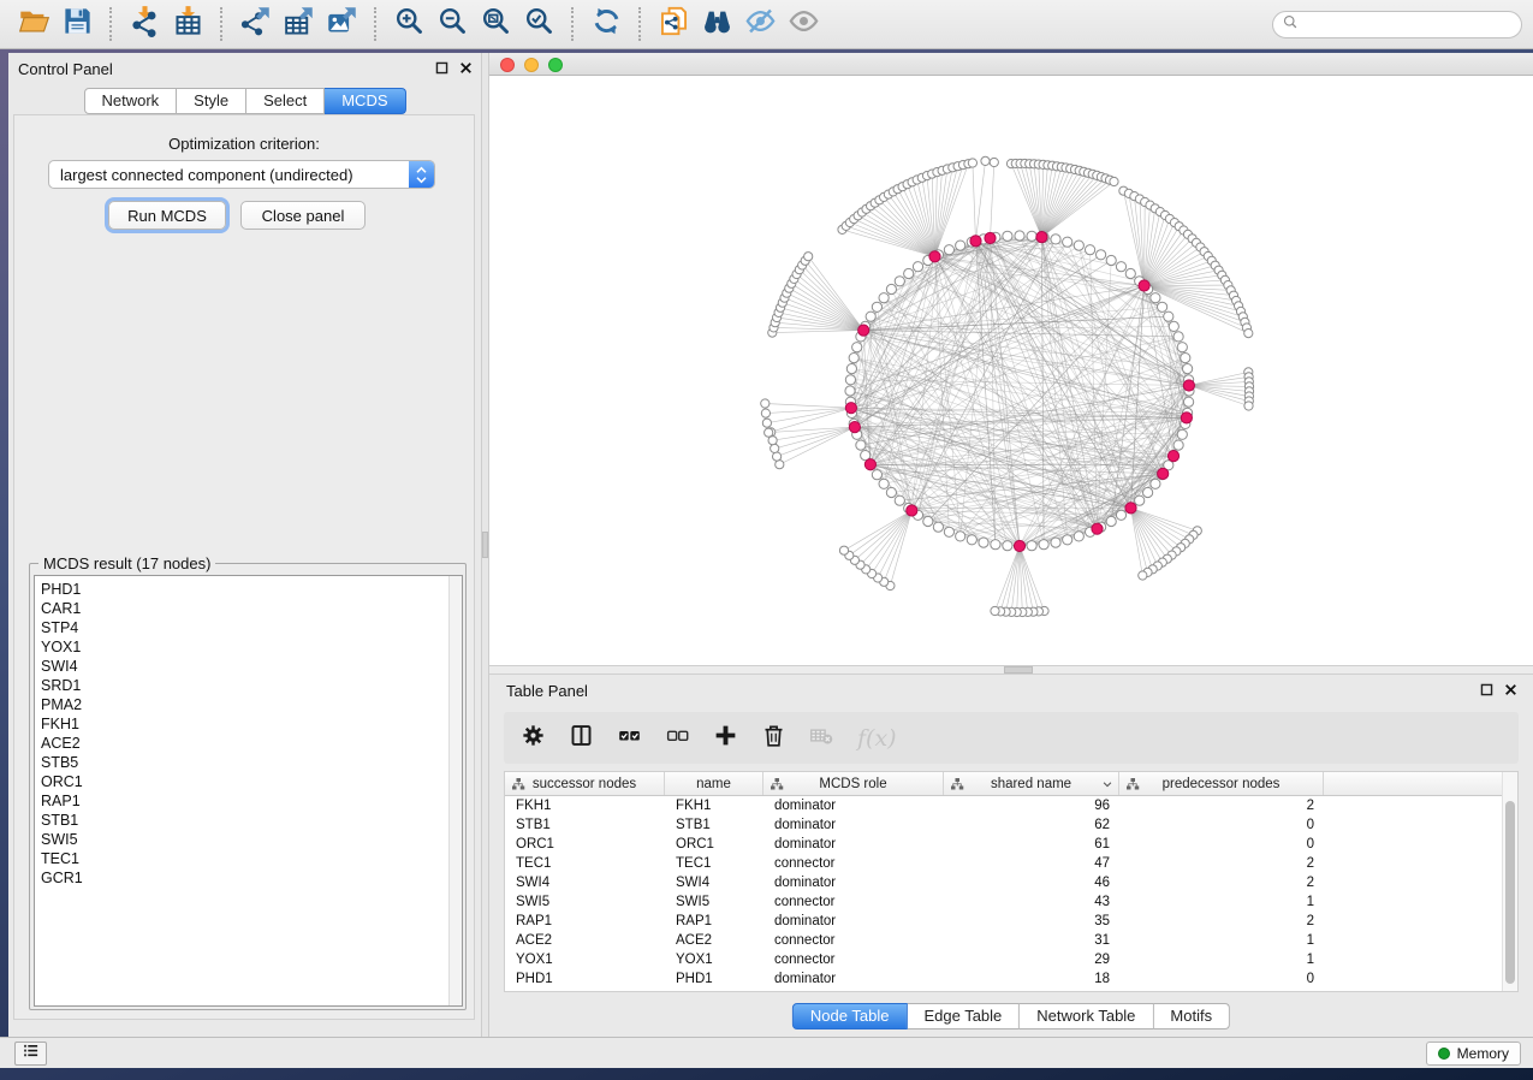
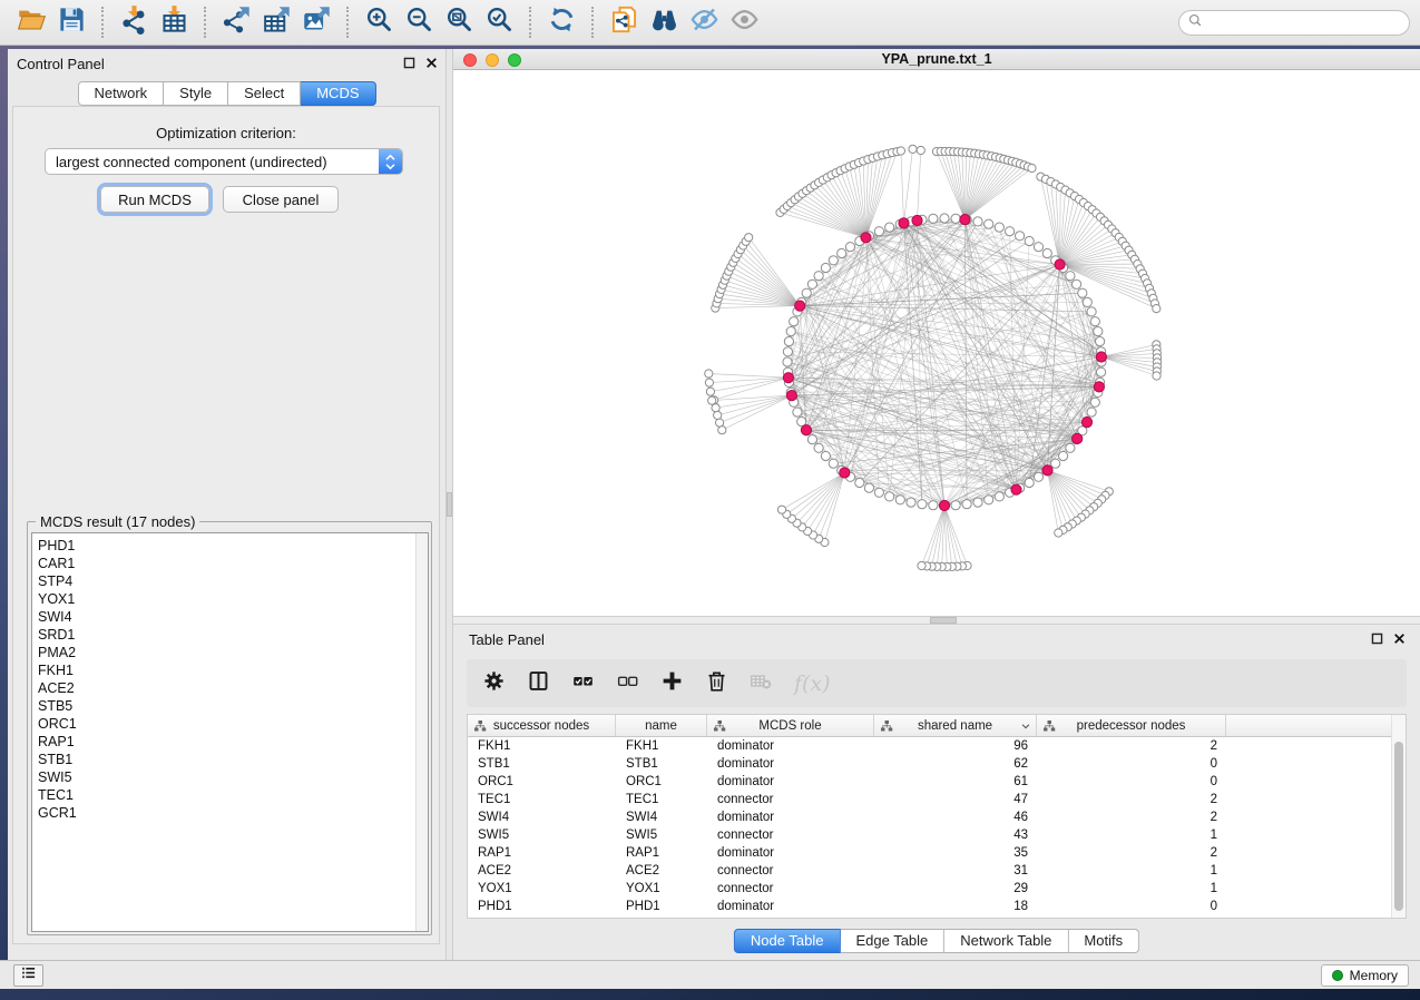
  Control Panel
  Network
  Style
  Select
  MCDS
  Optimization criterion:
  largest connected component (undirected)
  Run MCDS
  Close panel
  MCDS result (17 nodes)
  PHD1
  CAR1
  STP4
  YOX1
  SWI4
  SRD1
  PMA2
  FKH1
  ACE2
  STB5
  ORC1
  RAP1
  STB1
  SWI5
  TEC1
  GCR1
+ YPA_prune.txt_1
  Table Panel
  f(x)
  successor nodes
  name
  MCDS role
  shared name
  predecessor nodes
  FKH1
  FKH1
  dominator
  96
  2
  STB1
  STB1
  dominator
  62
  0
  ORC1
  ORC1
  dominator
  61
  0
  TEC1
  TEC1
  connector
  47
  2
  SWI4
  SWI4
  dominator
  46
  2
  SWI5
  SWI5
  connector
  43
  1
  RAP1
  RAP1
  dominator
  35
  2
  ACE2
  ACE2
  connector
  31
  1
  YOX1
  YOX1
  connector
  29
  1
  PHD1
  PHD1
  dominator
  18
  0
  Node Table
  Edge Table
  Network Table
  Motifs
  Memory
